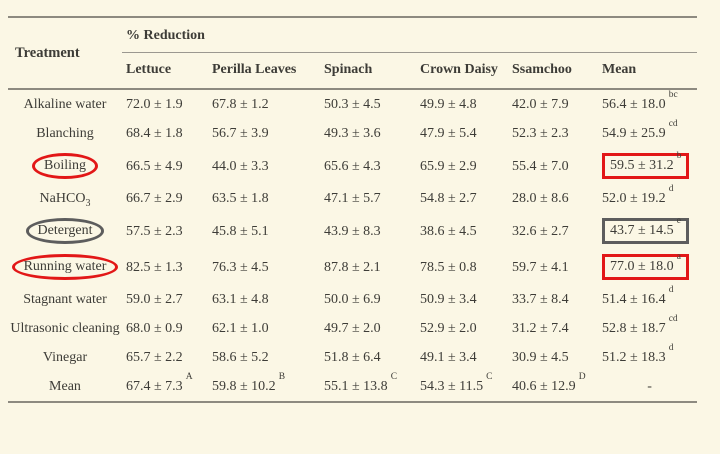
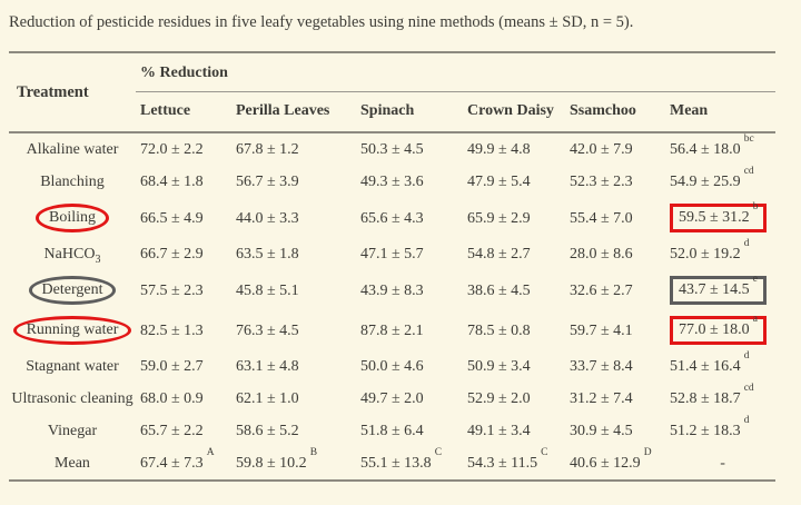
+ Reduction of pesticide residues in five leafy vegetables using nine methods (means ± SD, n = 5).
  Treatment	% Reduction
  Lettuce	Perilla Leaves	Spinach	Crown Daisy	Ssamchoo	Mean
- Alkaline water	72.0 ± 1.9	67.8 ± 1.2	50.3 ± 4.5	49.9 ± 4.8	42.0 ± 7.9	56.4 ± 18.0bc
+ Alkaline water	72.0 ± 2.2	67.8 ± 1.2	50.3 ± 4.5	49.9 ± 4.8	42.0 ± 7.9	56.4 ± 18.0bc
  Blanching	68.4 ± 1.8	56.7 ± 3.9	49.3 ± 3.6	47.9 ± 5.4	52.3 ± 2.3	54.9 ± 25.9cd
  Boiling	66.5 ± 4.9	44.0 ± 3.3	65.6 ± 4.3	65.9 ± 2.9	55.4 ± 7.0	59.5 ± 31.2b
  NaHCO3	66.7 ± 2.9	63.5 ± 1.8	47.1 ± 5.7	54.8 ± 2.7	28.0 ± 8.6	52.0 ± 19.2d
  Detergent	57.5 ± 2.3	45.8 ± 5.1	43.9 ± 8.3	38.6 ± 4.5	32.6 ± 2.7	43.7 ± 14.5e
  Running water	82.5 ± 1.3	76.3 ± 4.5	87.8 ± 2.1	78.5 ± 0.8	59.7 ± 4.1	77.0 ± 18.0a
- Stagnant water	59.0 ± 2.7	63.1 ± 4.8	50.0 ± 6.9	50.9 ± 3.4	33.7 ± 8.4	51.4 ± 16.4d
+ Stagnant water	59.0 ± 2.7	63.1 ± 4.8	50.0 ± 4.6	50.9 ± 3.4	33.7 ± 8.4	51.4 ± 16.4d
  Ultrasonic cleaning	68.0 ± 0.9	62.1 ± 1.0	49.7 ± 2.0	52.9 ± 2.0	31.2 ± 7.4	52.8 ± 18.7cd
  Vinegar	65.7 ± 2.2	58.6 ± 5.2	51.8 ± 6.4	49.1 ± 3.4	30.9 ± 4.5	51.2 ± 18.3d
  Mean	67.4 ± 7.3A	59.8 ± 10.2B	55.1 ± 13.8C	54.3 ± 11.5C	40.6 ± 12.9D	-
